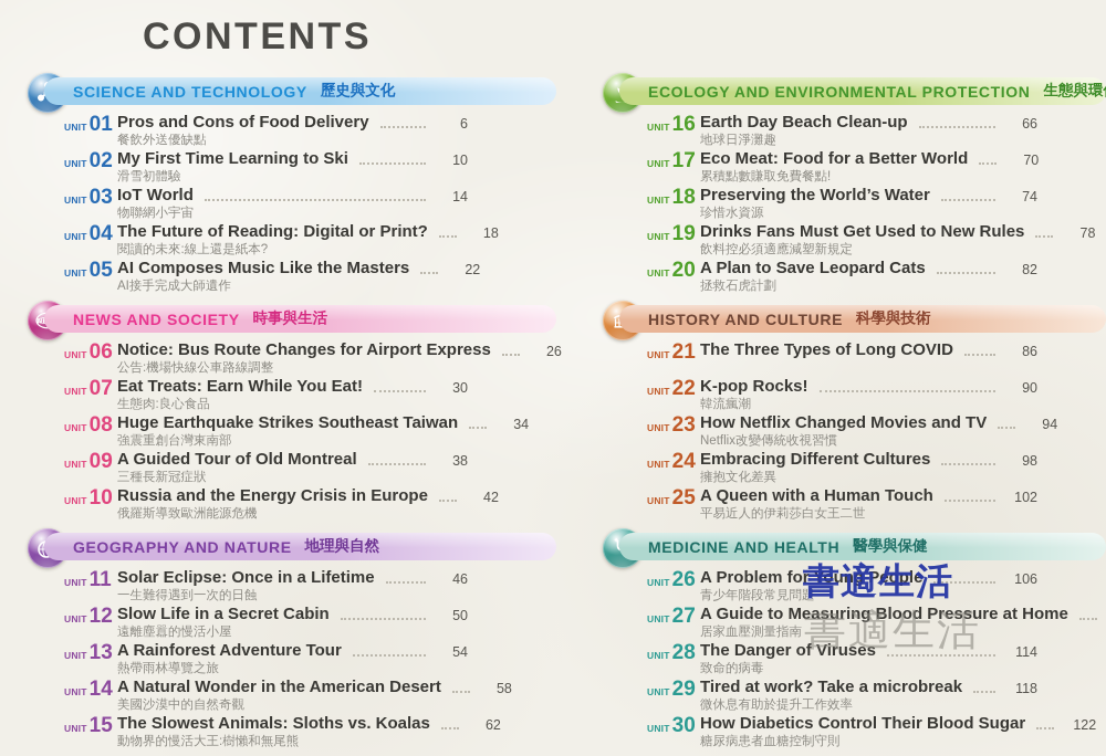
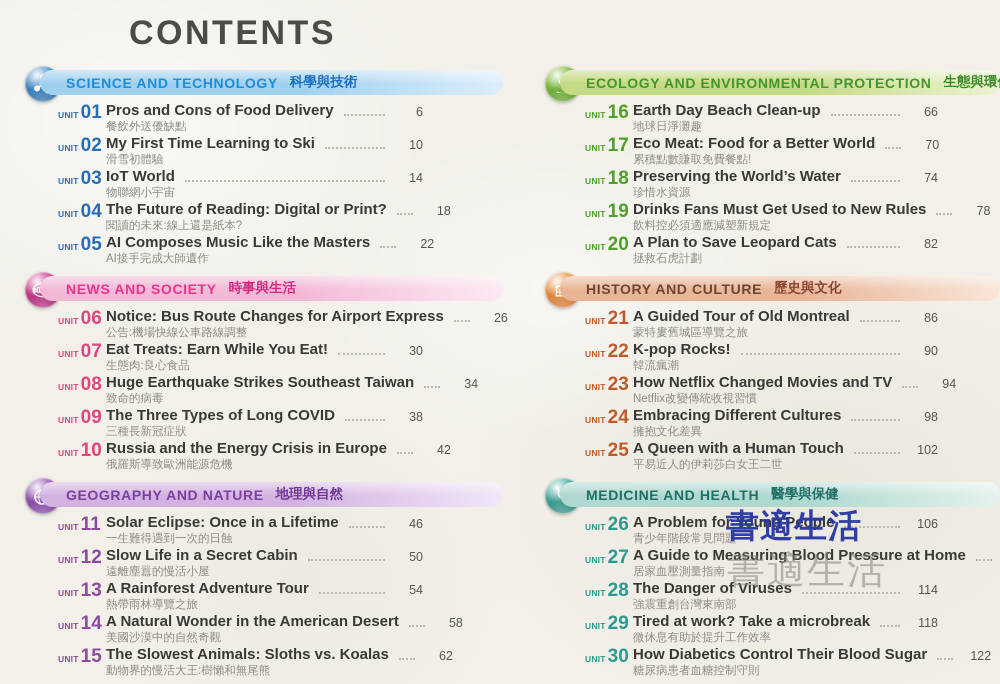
  CONTENTS
  SCIENCE AND TECHNOLOGY
- 歷史與文化
+ 科學與技術
  UNIT
  01
  Pros and Cons of Food Delivery
  6
  餐飲外送優缺點
  UNIT
  02
  My First Time Learning to Ski
  10
  滑雪初體驗
  UNIT
  03
  IoT World
  14
  物聯網小宇宙
  UNIT
  04
  The Future of Reading: Digital or Print?
  18
  閱讀的未來:線上還是紙本?
  UNIT
  05
  AI Composes Music Like the Masters
  22
  AI接手完成大師遺作
  NEWS AND SOCIETY
  時事與生活
  UNIT
  06
  Notice: Bus Route Changes for Airport Express
  26
  公告:機場快線公車路線調整
  UNIT
  07
  Eat Treats: Earn While You Eat!
  30
  生態肉:良心食品
  UNIT
  08
  Huge Earthquake Strikes Southeast Taiwan
  34
- 強震重創台灣東南部
+ 致命的病毒
  UNIT
  09
- A Guided Tour of Old Montreal
+ The Three Types of Long COVID
  38
  三種長新冠症狀
  UNIT
  10
  Russia and the Energy Crisis in Europe
  42
  俄羅斯導致歐洲能源危機
  GEOGRAPHY AND NATURE
  地理與自然
  UNIT
  11
  Solar Eclipse: Once in a Lifetime
  46
  一生難得遇到一次的日蝕
  UNIT
  12
  Slow Life in a Secret Cabin
  50
  遠離塵囂的慢活小屋
  UNIT
  13
  A Rainforest Adventure Tour
  54
  熱帶雨林導覽之旅
  UNIT
  14
  A Natural Wonder in the American Desert
  58
  美國沙漠中的自然奇觀
  UNIT
  15
  The Slowest Animals: Sloths vs. Koalas
  62
  動物界的慢活大王:樹懶和無尾熊
  ECOLOGY AND ENVIRONMENTAL PROTECTION
  生態與環
  UNIT
  16
  Earth Day Beach Clean-up
  66
  地球日淨灘趣
  UNIT
  17
  Eco Meat: Food for a Better World
  70
  累積點數賺取免費餐點!
  UNIT
  18
  Preserving the World’s Water
  74
  珍惜水資源
  UNIT
  19
  Drinks Fans Must Get Used to New Rules
  78
  飲料控必須適應減塑新規定
  UNIT
  20
  A Plan to Save Leopard Cats
  82
  拯救石虎計劃
  HISTORY AND CULTURE
- 科學與技術
+ 歷史與文化
  UNIT
  21
- The Three Types of Long COVID
+ A Guided Tour of Old Montreal
  86
+ 蒙特婁舊城區導覽之旅
  UNIT
  22
  K-pop Rocks!
  90
  韓流瘋潮
  UNIT
  23
  How Netflix Changed Movies and TV
  94
  Netflix改變傳統收視習慣
  UNIT
  24
  Embracing Different Cultures
  98
  擁抱文化差異
  UNIT
  25
  A Queen with a Human Touch
  102
  平易近人的伊莉莎白女王二世
  MEDICINE AND HEALTH
  醫學與保健
  UNIT
  26
  A Problem for Young People
  106
  青少年階段常見問題
  UNIT
  27
  A Guide to Measuring Blood Pressure at Home
  居家血壓測量指南
  UNIT
  28
  The Danger of Viruses
  114
- 致命的病毒
+ 強震重創台灣東南部
  UNIT
  29
  Tired at work? Take a microbreak
  118
  微休息有助於提升工作效率
  UNIT
  30
  How Diabetics Control Their Blood Sugar
  122
  糖尿病患者血糖控制守則
  書適生活
  書適生活
